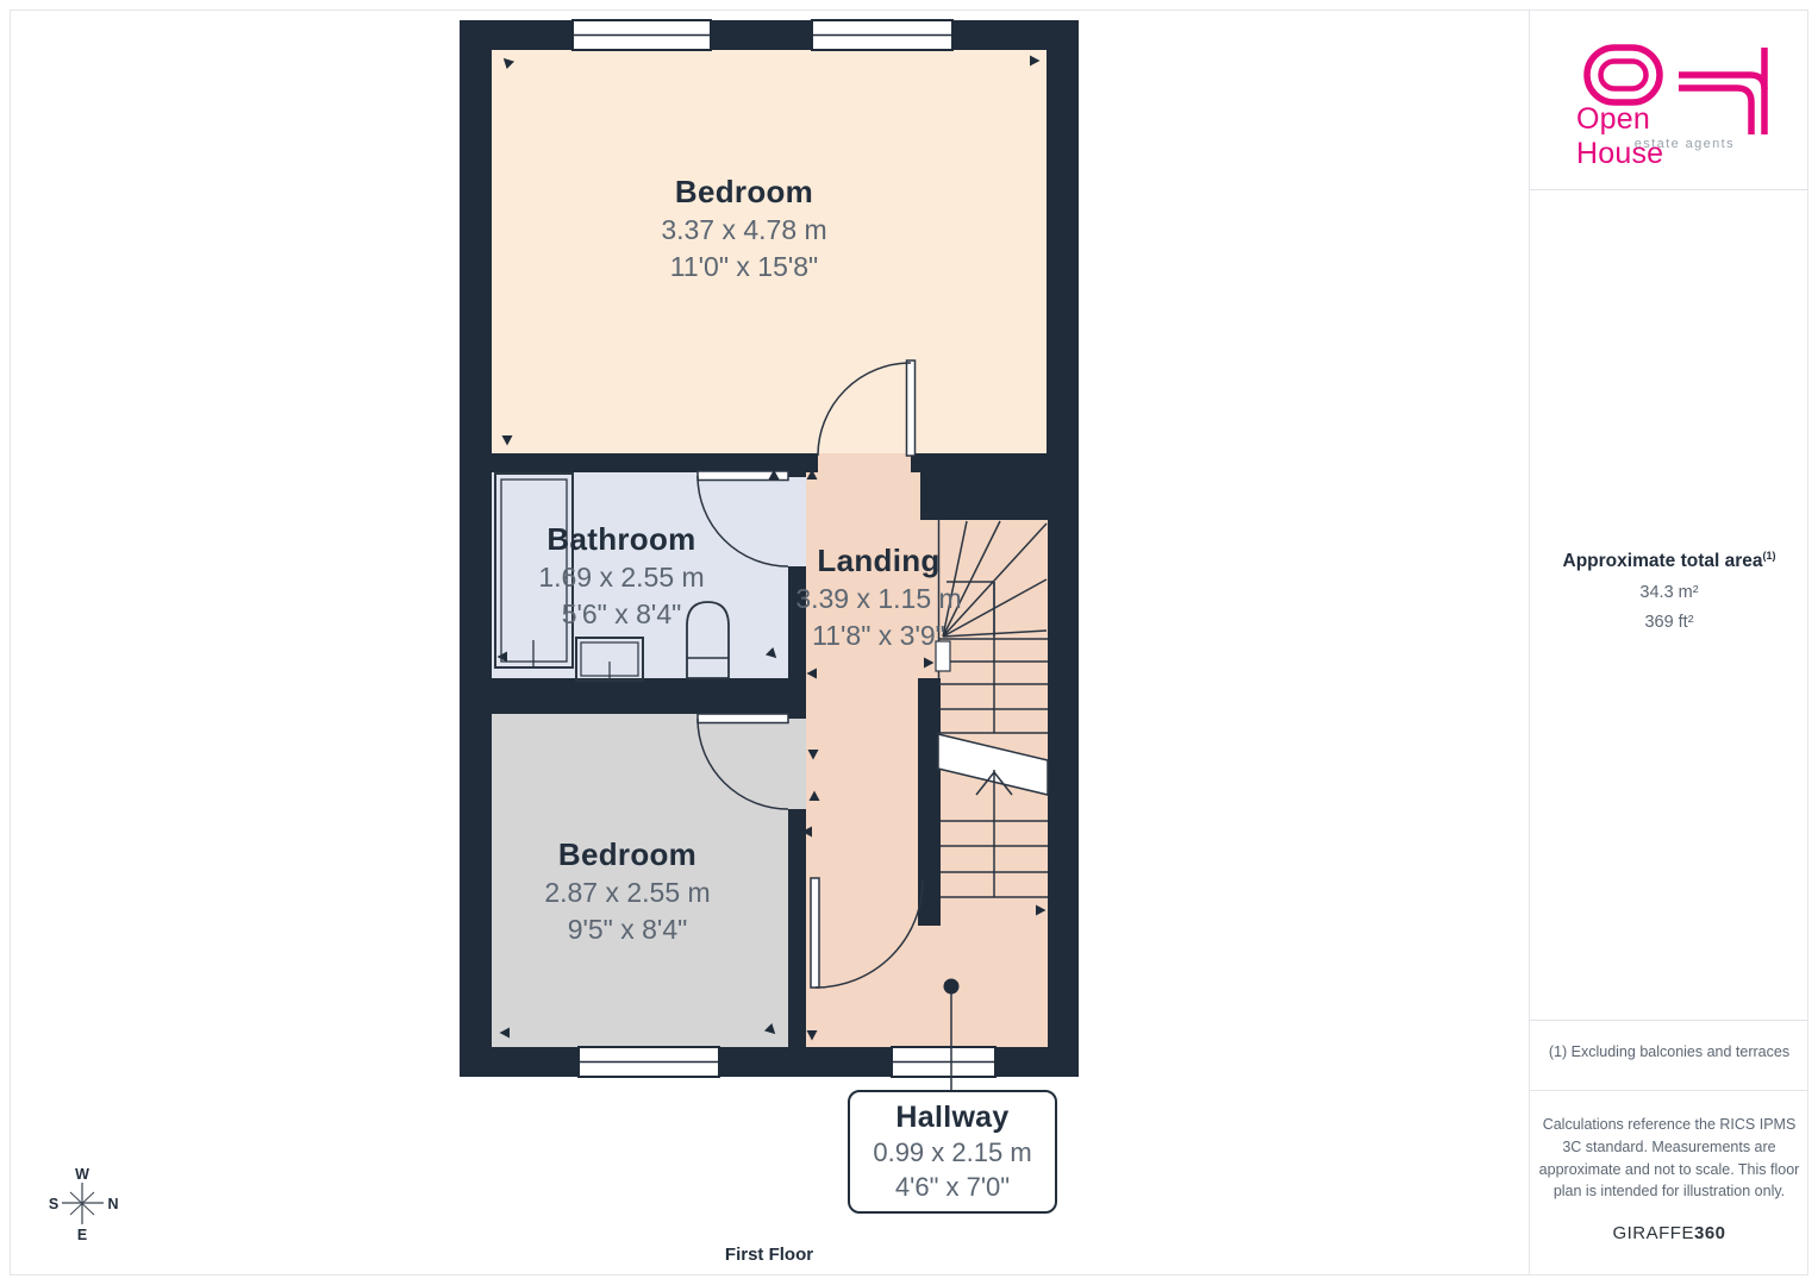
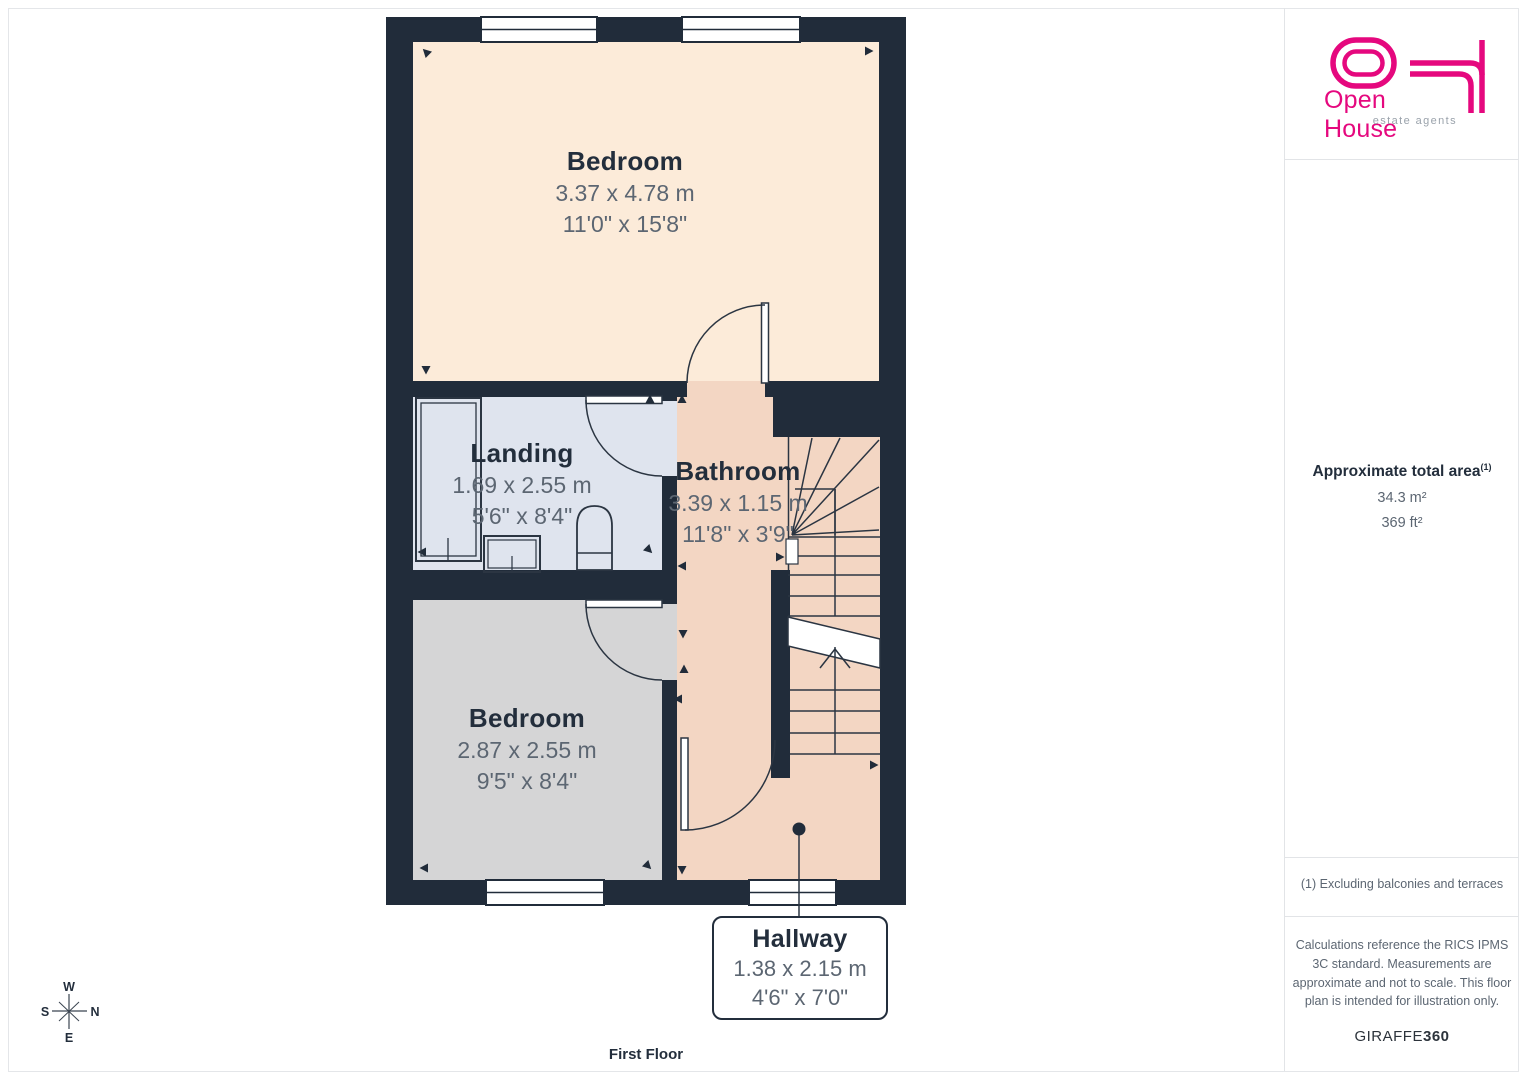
  W
  N
  S
  E
  Bedroom
  3.37 x 4.78 m
  11'0" x 15'8"
- Bathroom
+ Landing
  1.69 x 2.55 m
  5'6" x 8'4"
- Landing
+ Bathroom
  3.39 x 1.15 m
  11'8" x 3'9"
  Bedroom
  2.87 x 2.55 m
  9'5" x 8'4"
  Hallway
- 0.99 x 2.15 m
+ 1.38 x 2.15 m
  4'6" x 7'0"
  First Floor
  Open House
  estate agents
  Approximate total area(1)
  34.3 m²
  369 ft²
  (1) Excluding balconies and terraces
  Calculations reference the RICS IPMS 3C standard. Measurements are approximate and not to scale. This floor plan is intended for illustration only.
  GIRAFFE360
